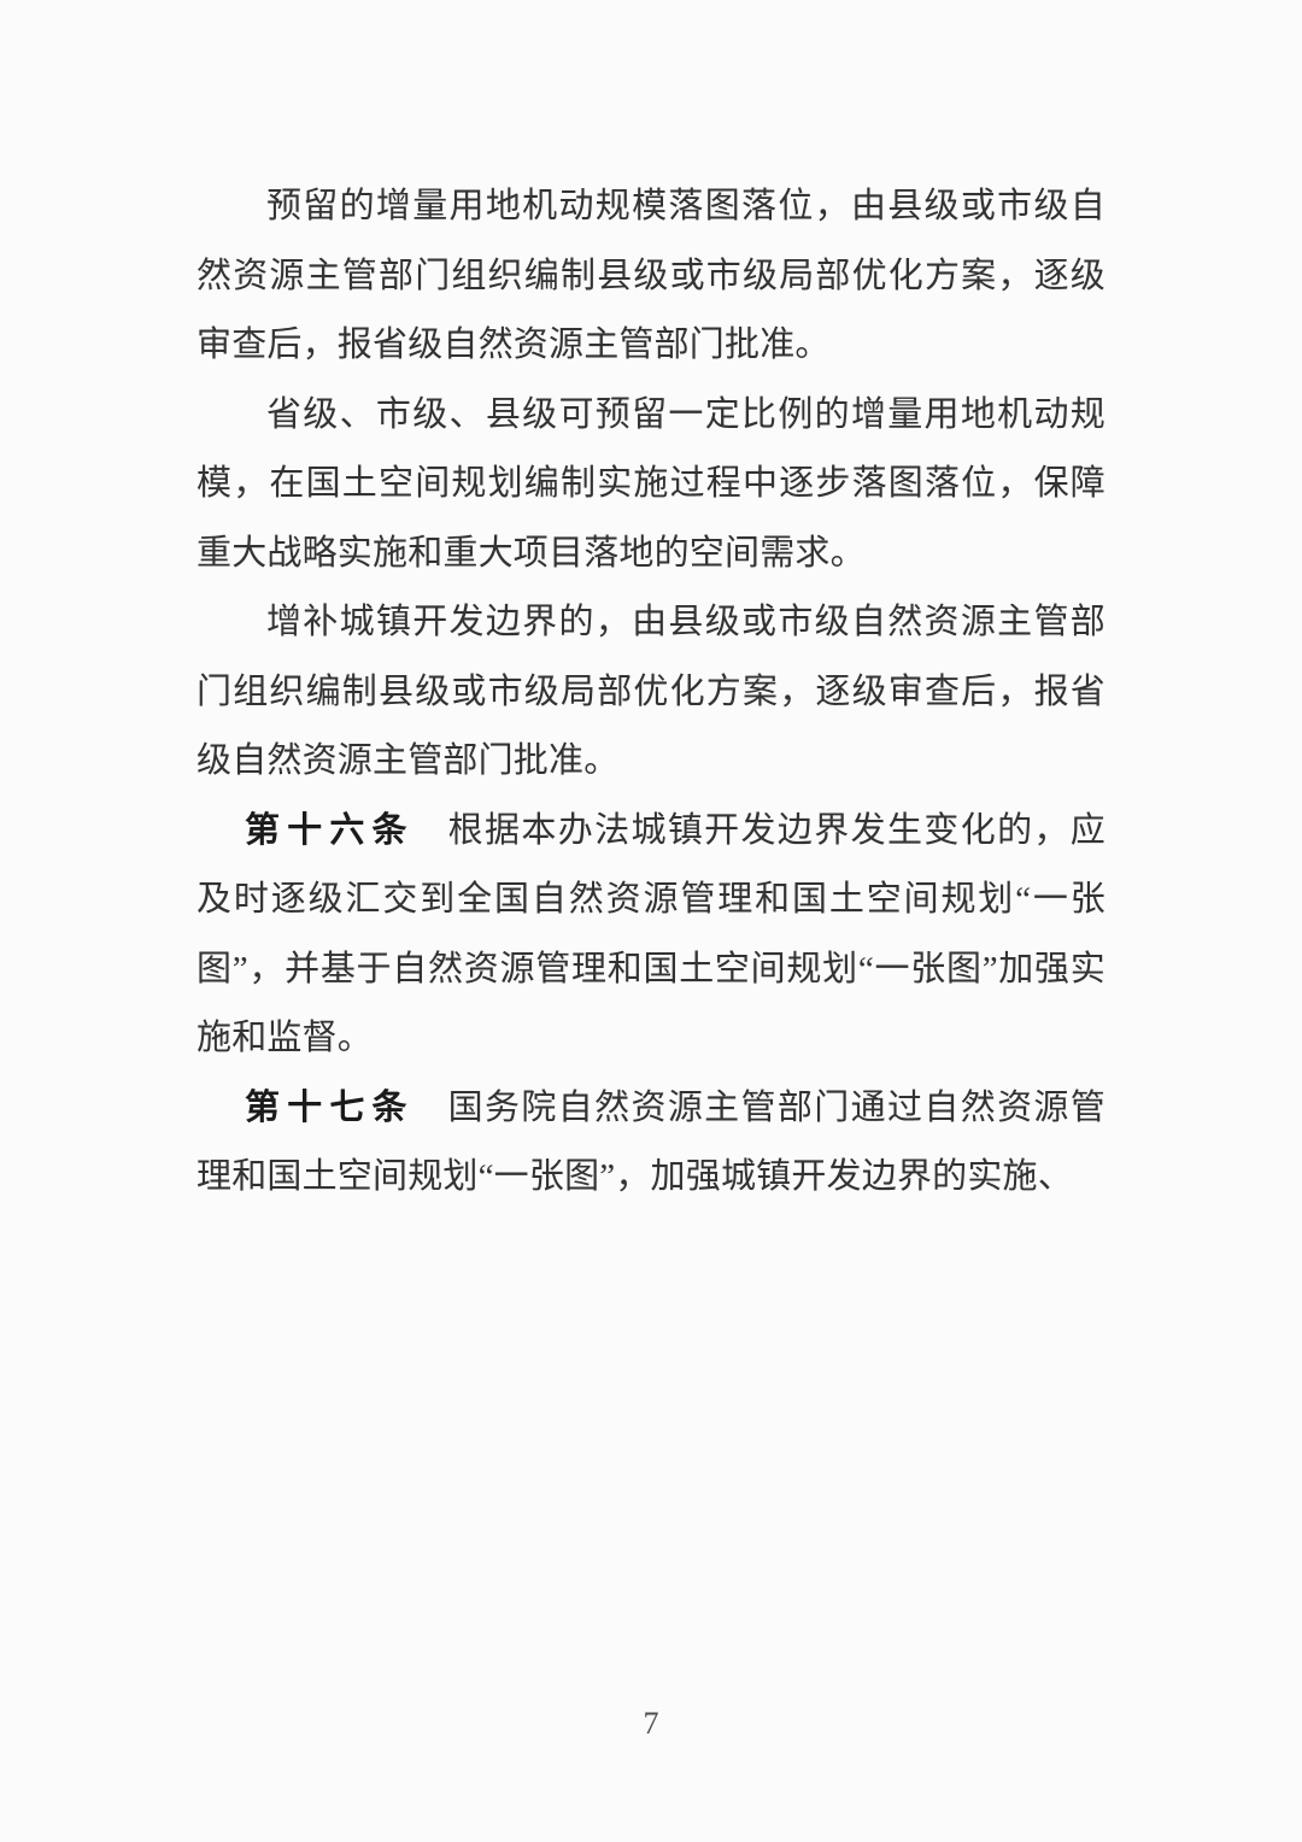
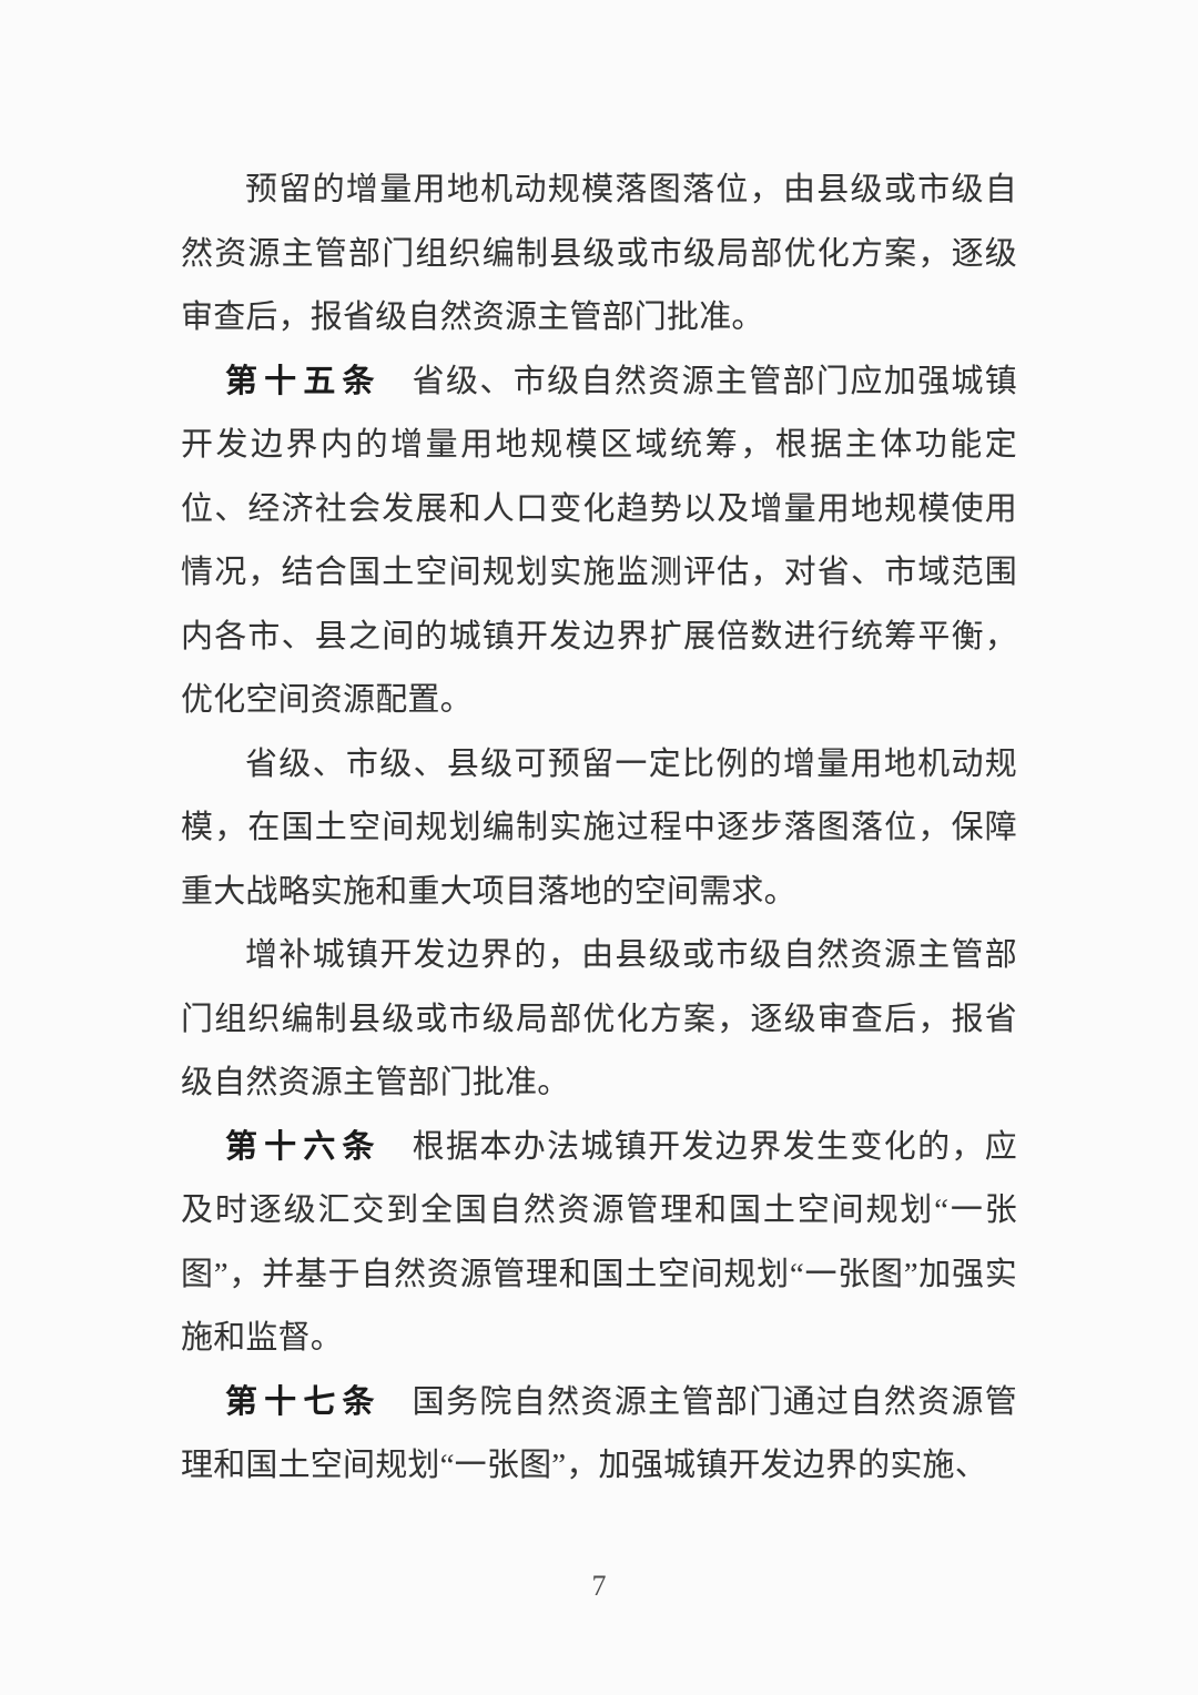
  预留的增量用地机动规模落图落位，由县级或市级自然资源主管部门组织编制县级或市级局部优化方案，逐级审查后，报省级自然资源主管部门批准。
+ 第十五条 省级、市级自然资源主管部门应加强城镇开发边界内的增量用地规模区域统筹，根据主体功能定位、经济社会发展和人口变化趋势以及增量用地规模使用情况，结合国土空间规划实施监测评估，对省、市域范围内各市、县之间的城镇开发边界扩展倍数进行统筹平衡，优化空间资源配置。
  省级、市级、县级可预留一定比例的增量用地机动规模，在国土空间规划编制实施过程中逐步落图落位，保障重大战略实施和重大项目落地的空间需求。
  增补城镇开发边界的，由县级或市级自然资源主管部门组织编制县级或市级局部优化方案，逐级审查后，报省级自然资源主管部门批准。
  第十六条 根据本办法城镇开发边界发生变化的，应及时逐级汇交到全国自然资源管理和国土空间规划“一张图”，并基于自然资源管理和国土空间规划“一张图”加强实施和监督。
  第十七条 国务院自然资源主管部门通过自然资源管理和国土空间规划“一张图”，加强城镇开发边界的实施、
  7
